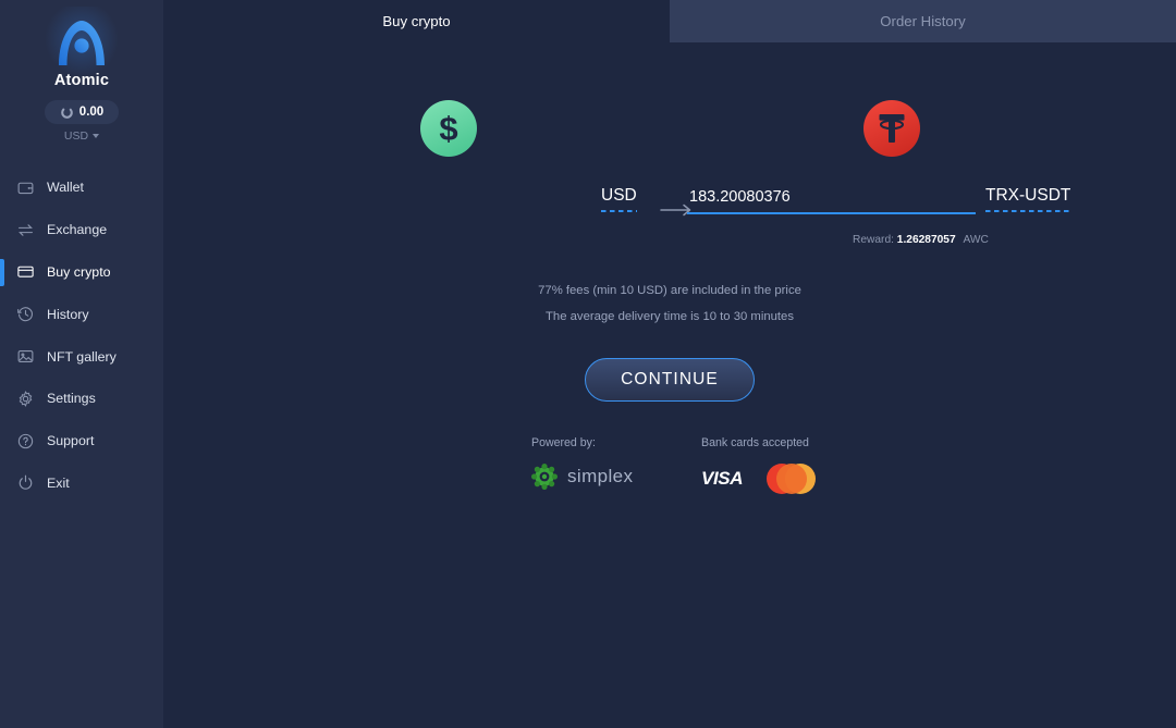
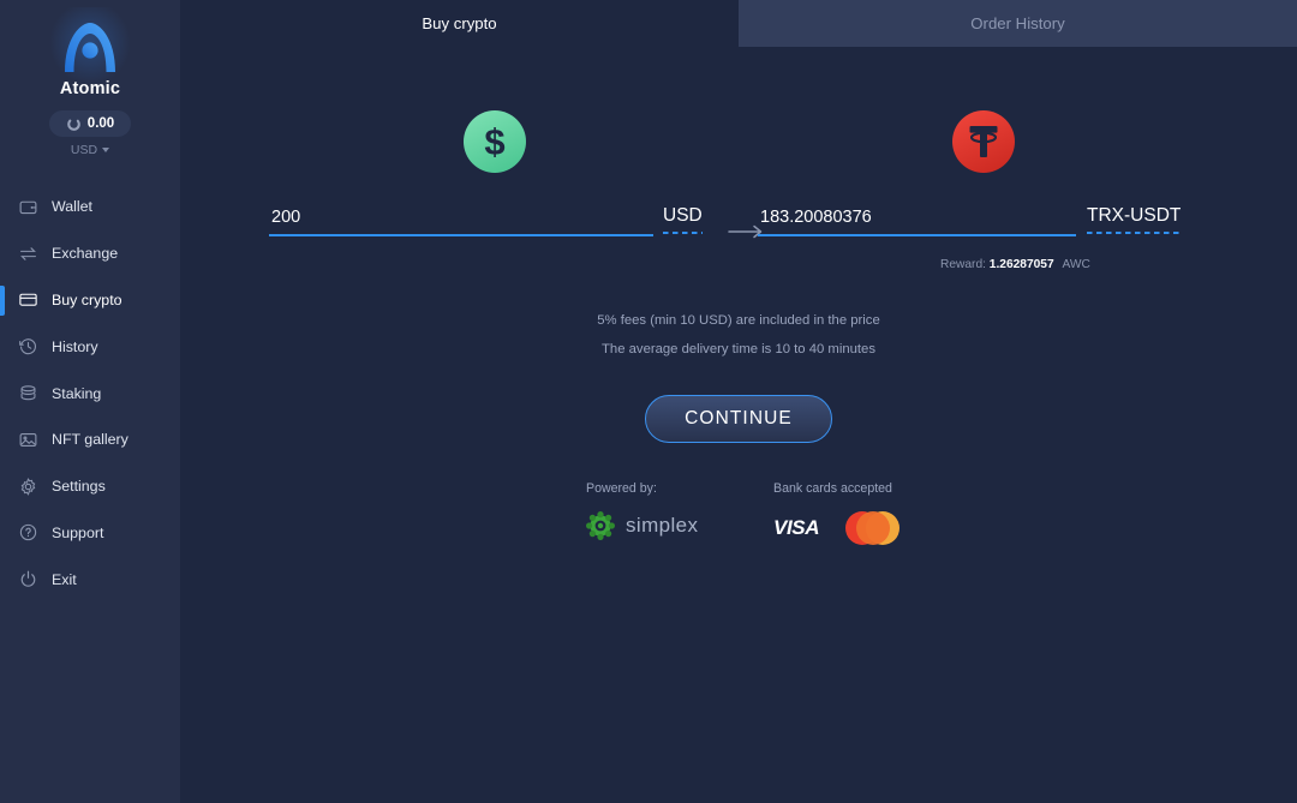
  Atomic
  0.00
  USD
  Wallet
  Exchange
  Buy crypto
  History
+ Staking
  NFT gallery
  Settings
  Support
  Exit
  Buy crypto
  Order History
  $
+ 200
  USD
  183.20080376
  TRX-USDT
  Reward: 1.26287057 AWC
- 77% fees (min 10 USD) are included in the price
+ 5% fees (min 10 USD) are included in the price
- The average delivery time is 10 to 30 minutes
+ The average delivery time is 10 to 40 minutes
  CONTINUE
  Powered by:
  simplex
  Bank cards accepted
  VISA
